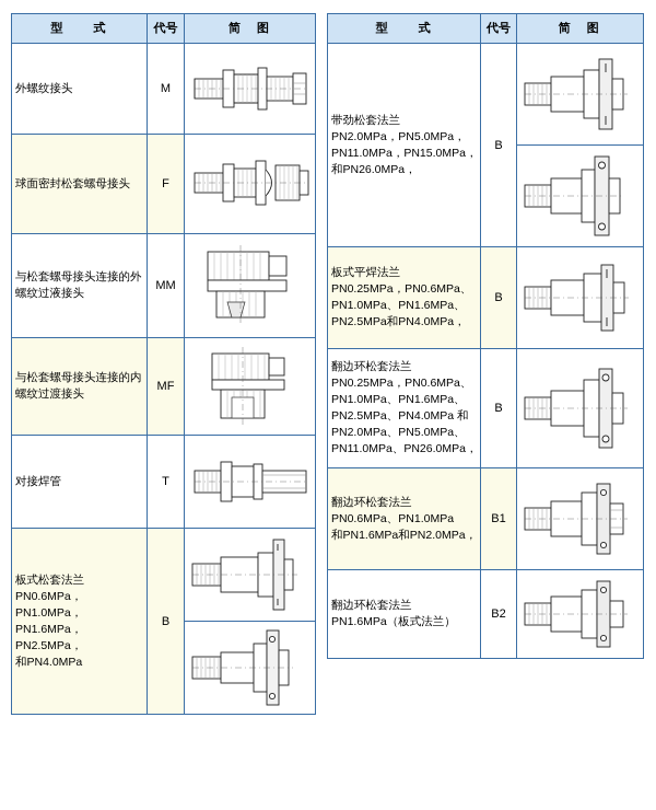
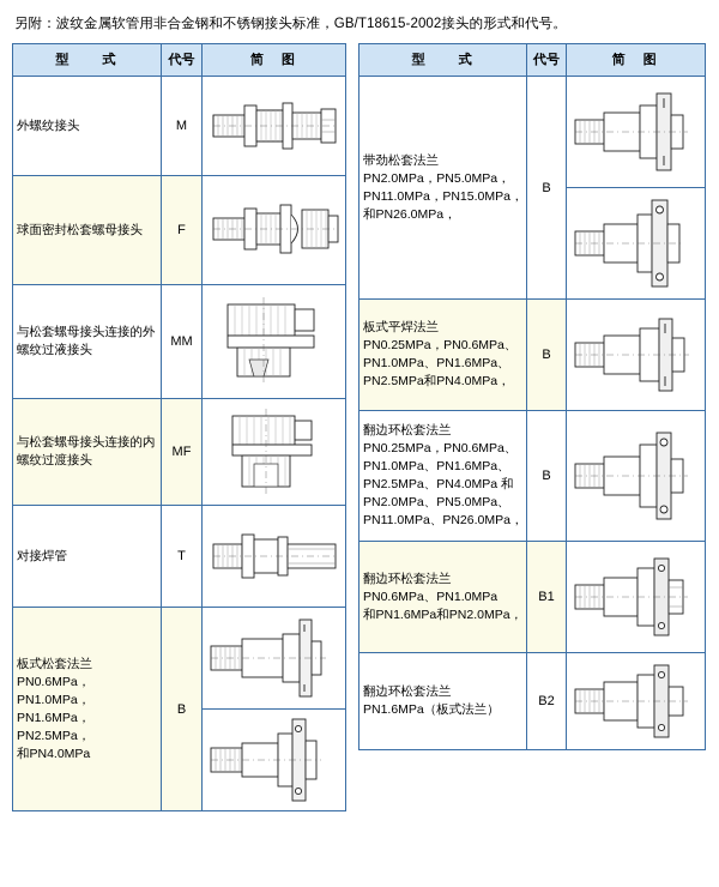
+ 另附：波纹金属软管用非合金钢和不锈钢接头标准，GB/T18615-2002接头的形式和代号。
  型 式	代号	简 图
  外螺纹接头	M
  球面密封松套螺母接头	F
  与松套螺母接头连接的外螺纹过液接头	MM
  与松套螺母接头连接的内螺纹过渡接头	MF
  对接焊管	T
  板式松套法兰 PN0.6MPa，PN1.0MPa， PN1.6MPa，PN2.5MPa， 和PN4.0MPa	B
  型 式	代号	简 图
  带劲松套法兰 PN2.0MPa，PN5.0MPa， PN11.0MPa，PN15.0MPa， 和PN26.0MPa，	B
  板式平焊法兰 PN0.25MPa，PN0.6MPa、 PN1.0MPa、PN1.6MPa、 PN2.5MPa和PN4.0MPa，	B
  翻边环松套法兰 PN0.25MPa，PN0.6MPa、 PN1.0MPa、PN1.6MPa、 PN2.5MPa、PN4.0MPa 和 PN2.0MPa、PN5.0MPa、 PN11.0MPa、PN26.0MPa，	B
  翻边环松套法兰 PN0.6MPa、PN1.0MPa 和PN1.6MPa和PN2.0MPa，	B1
  翻边环松套法兰 PN1.6MPa（板式法兰）	B2
